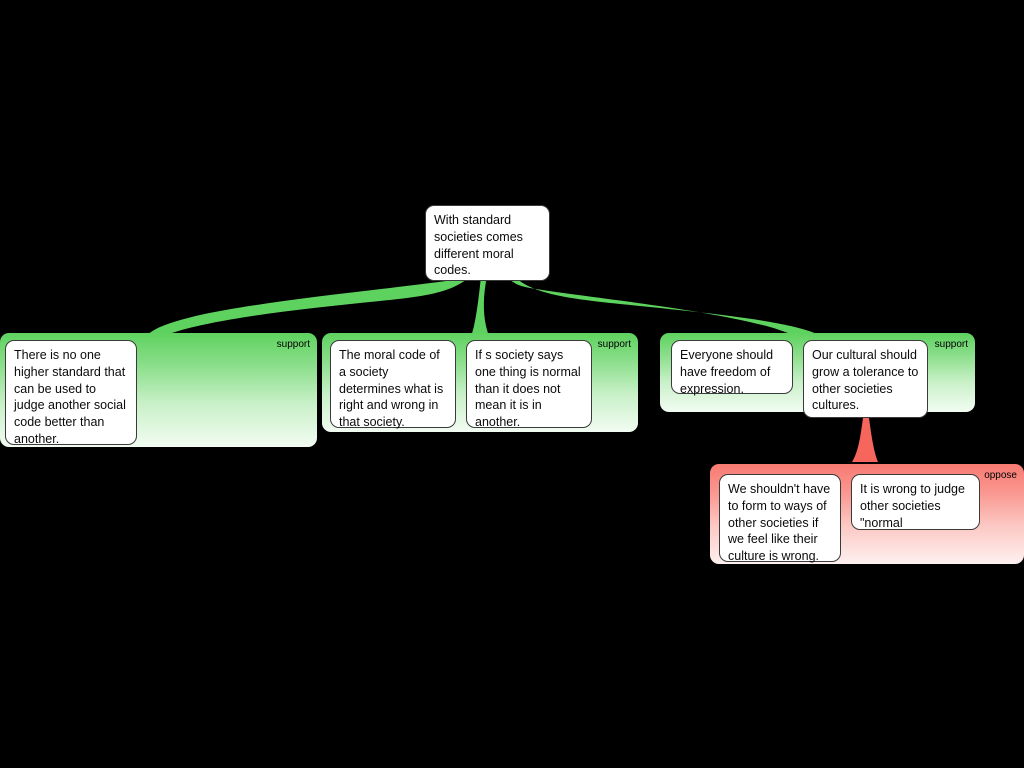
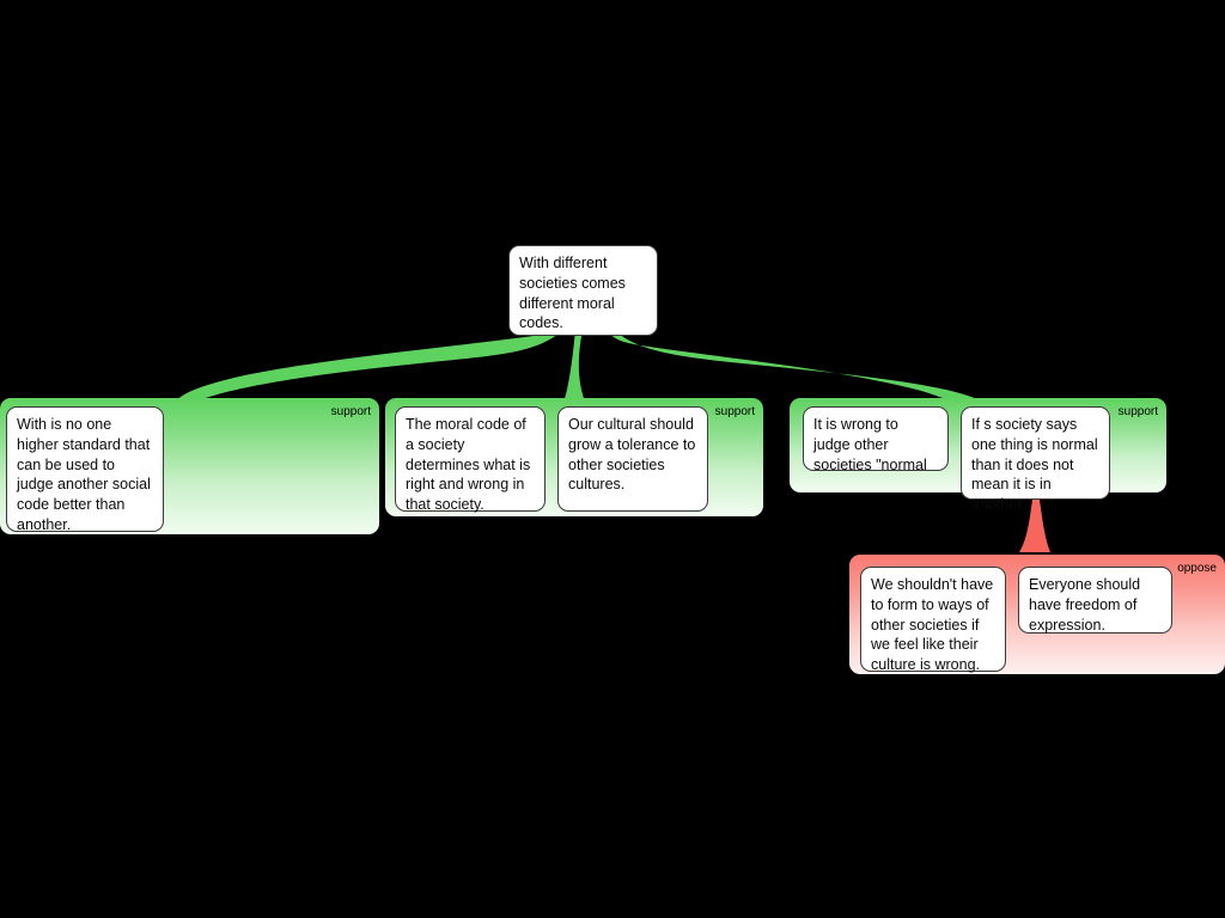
- With standard societies comes different moral codes.
+ With different societies comes different moral codes.
  support
- There is no one higher standard that can be used to judge another social code better than another.
+ With is no one higher standard that can be used to judge another social code better than another.
  support
  The moral code of a society determines what is right and wrong in that society.
- If s society says one thing is normal than it does not mean it is in another.
+ Our cultural should grow a tolerance to other societies cultures.
  support
- Everyone should have freedom of expression.
+ It is wrong to judge other societies "normal
- Our cultural should grow a tolerance to other societies cultures.
+ If s society says one thing is normal than it does not mean it is in another.
  oppose
  We shouldn't have to form to ways of other societies if we feel like their culture is wrong.
- It is wrong to judge other societies "normal
+ Everyone should have freedom of expression.
